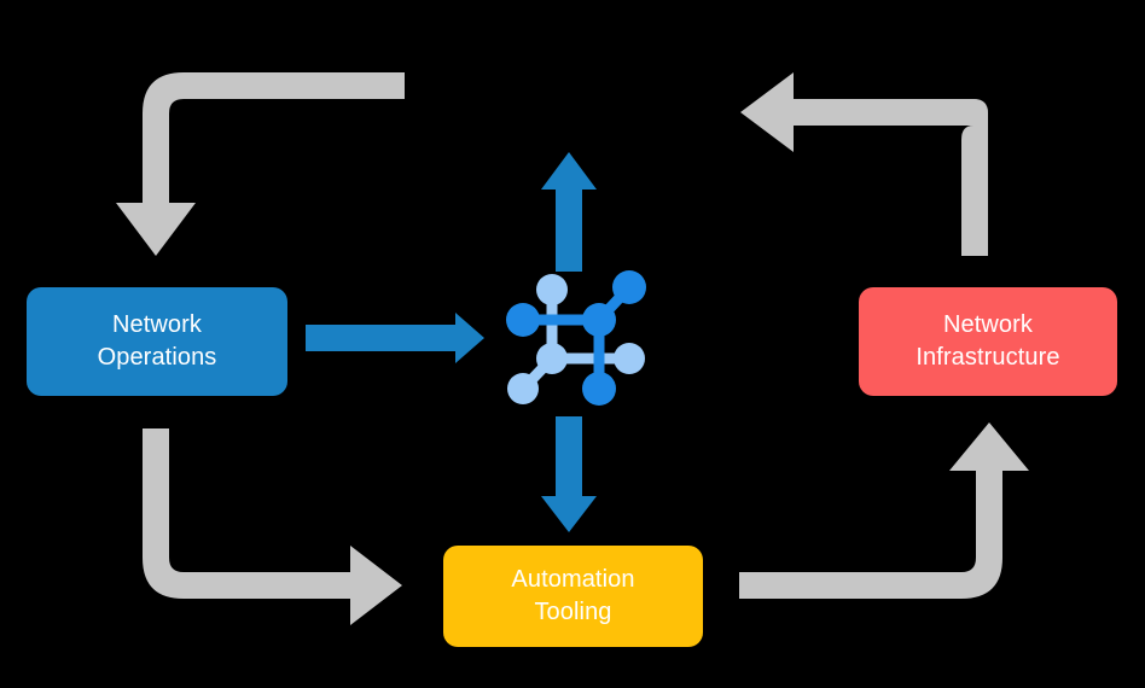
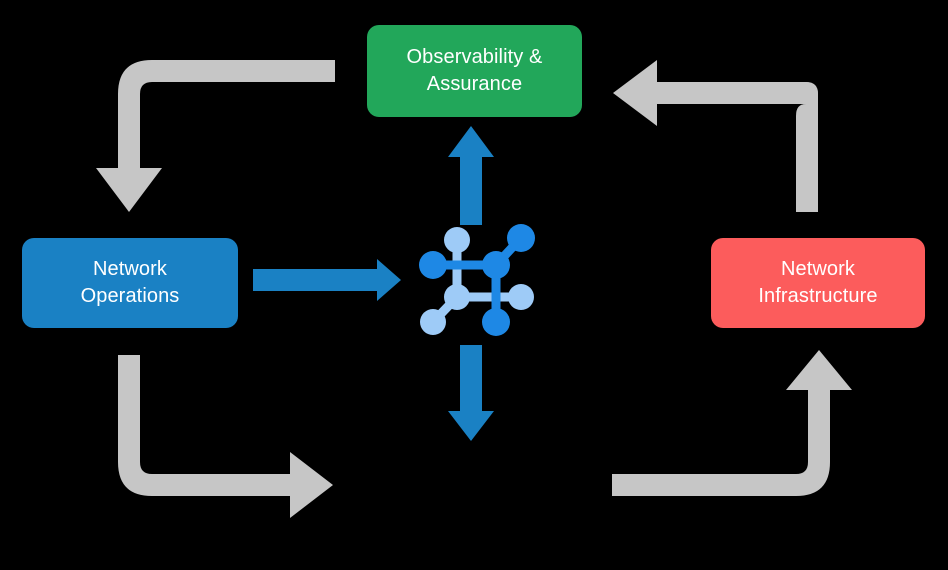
+ Observability &
+ Assurance
  Network
  Operations
  Network
  Infrastructure
- Automation
- Tooling
